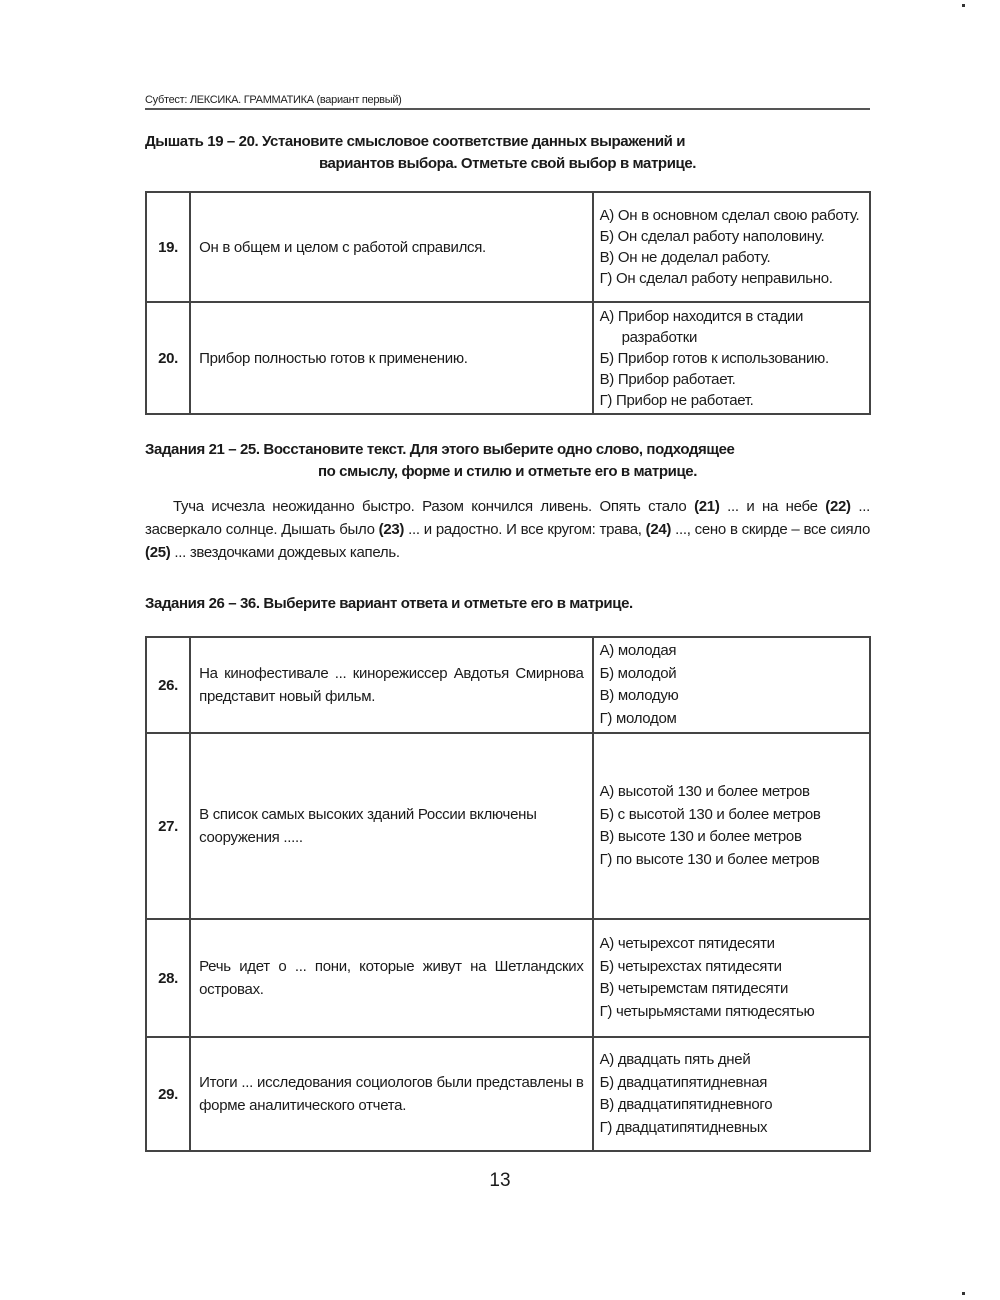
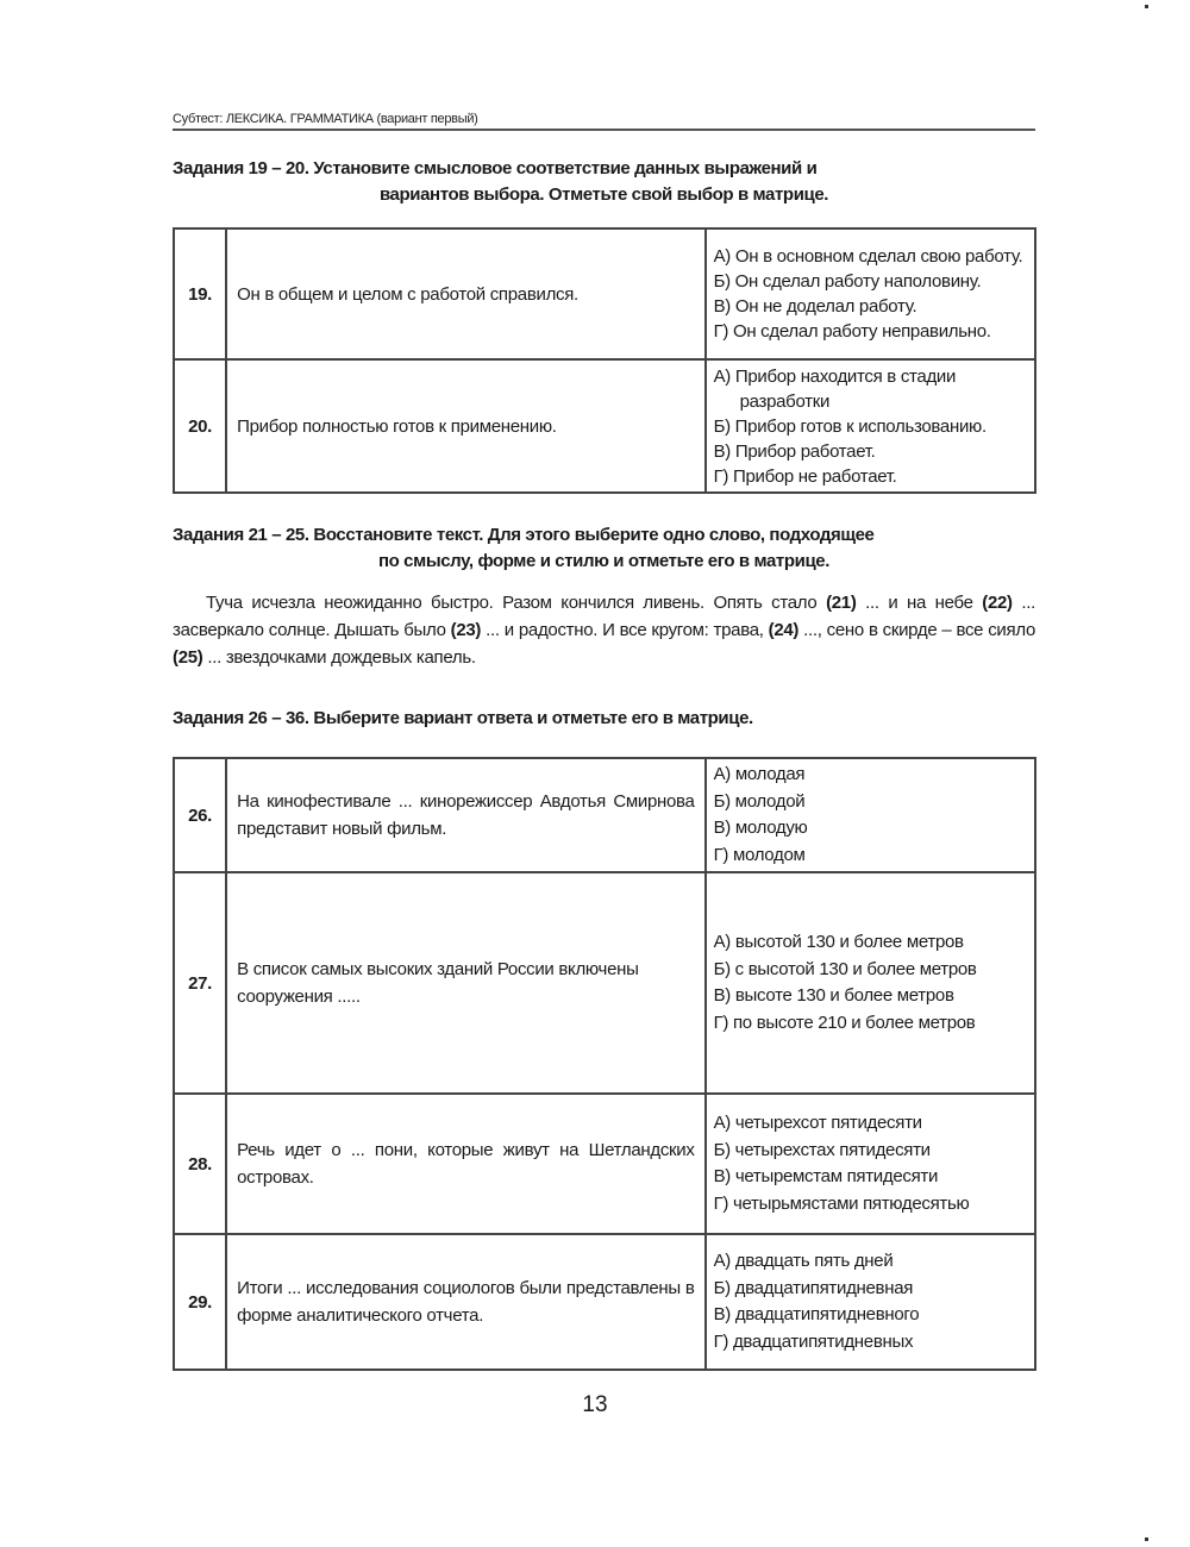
  Субтест: ЛЕКСИКА. ГРАММАТИКА (вариант первый)
- Дышать 19 – 20. Установите смысловое соответствие данных выражений и
+ Задания 19 – 20. Установите смысловое соответствие данных выражений и
  вариантов выбора. Отметьте свой выбор в матрице.
  19.	Он в общем и целом с работой справился.	А) Он в основном сделал свою работу. Б) Он сделал работу наполовину. В) Он не доделал работу. Г) Он сделал работу неправильно.
  20.	Прибор полностью готов к применению.	А) Прибор находится в стадии разработки Б) Прибор готов к использованию. В) Прибор работает. Г) Прибор не работает.
  Задания 21 – 25. Восстановите текст. Для этого выберите одно слово, подходящее
  по смыслу, форме и стилю и отметьте его в матрице.
  Туча исчезла неожиданно быстро. Разом кончился ливень. Опять стало (21) ... и на небе (22) ... засверкало солнце. Дышать было (23) ... и радостно. И все кругом: трава, (24) ..., сено в скирде – все сияло (25) ... звездочками дождевых капель.
  Задания 26 – 36. Выберите вариант ответа и отметьте его в матрице.
  26.	На кинофестивале ... кинорежиссер Авдотья Смирнова представит новый фильм.	А) молодая Б) молодой В) молодую Г) молодом
- 27.	В список самых высоких зданий России включены сооружения .....	А) высотой 130 и более метров Б) с высотой 130 и более метров В) высоте 130 и более метров Г) по высоте 130 и более метров
+ 27.	В список самых высоких зданий России включены сооружения .....	А) высотой 130 и более метров Б) с высотой 130 и более метров В) высоте 130 и более метров Г) по высоте 210 и более метров
  28.	Речь идет о ... пони, которые живут на Шетландских островах.	А) четырехсот пятидесяти Б) четырехстах пятидесяти В) четыремстам пятидесяти Г) четырьмястами пятюдесятью
  29.	Итоги ... исследования социологов были представлены в форме аналитического отчета.	А) двадцать пять дней Б) двадцатипятидневная В) двадцатипятидневного Г) двадцатипятидневных
  13
